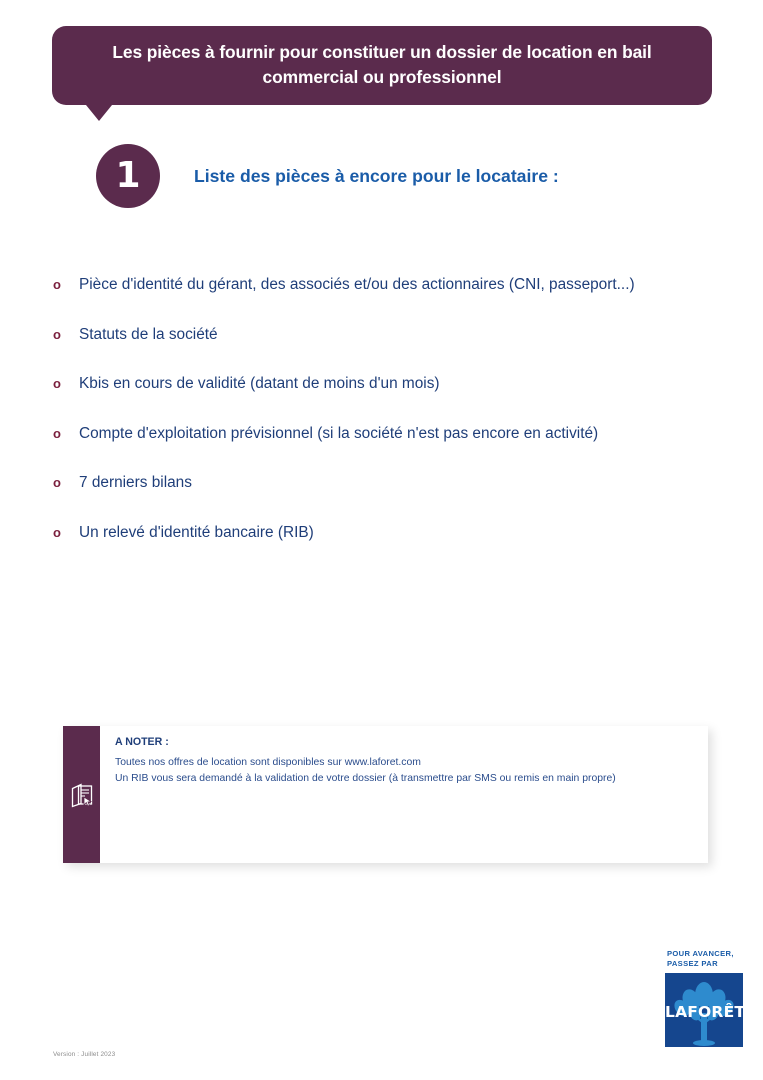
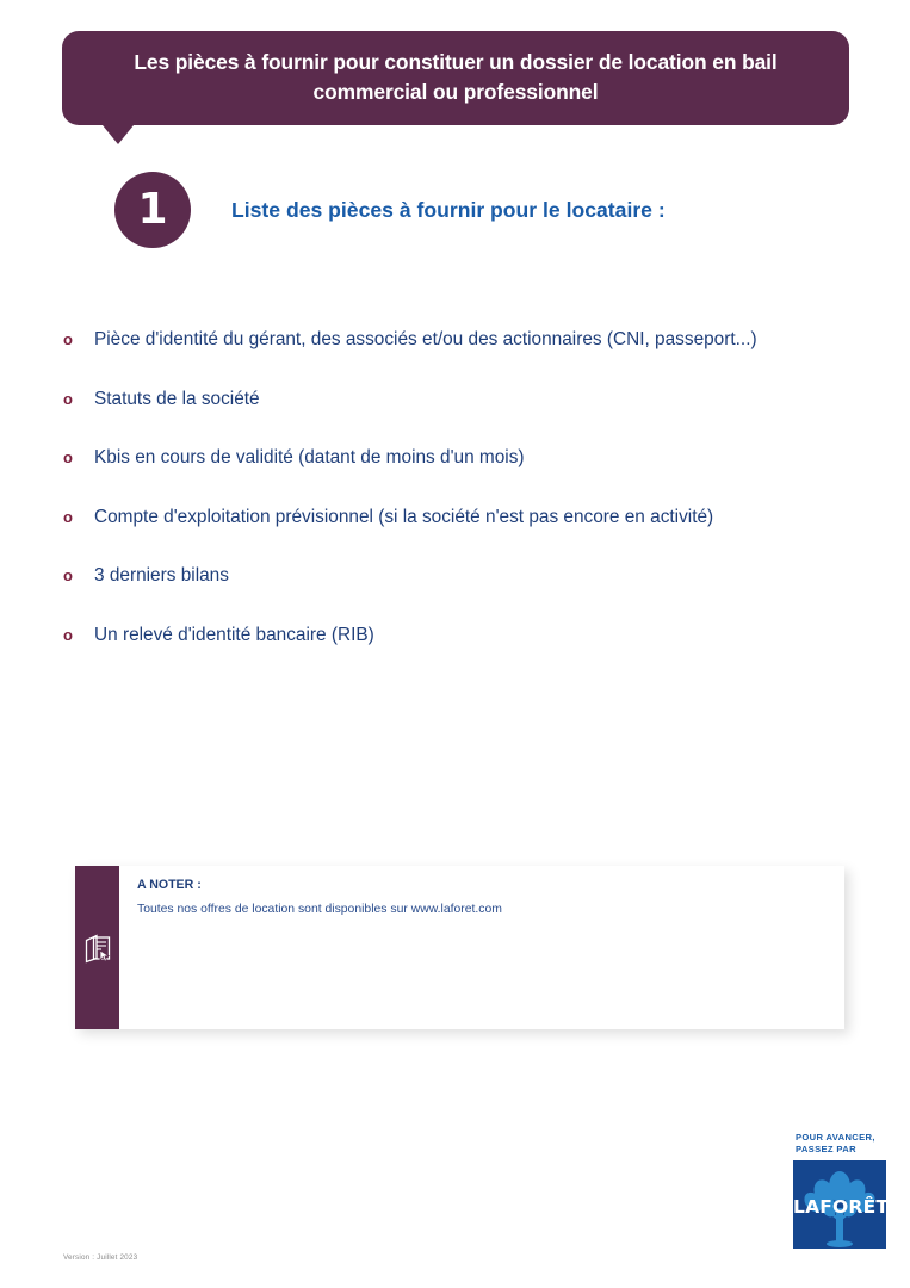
  Les pièces à fournir pour constituer un dossier de location en bail commercial ou professionnel
  1
- Liste des pièces à encore pour le locataire :
+ Liste des pièces à fournir pour le locataire :
  o
  Pièce d'identité du gérant, des associés et/ou des actionnaires (CNI, passeport...)
  o
  Statuts de la société
  o
  Kbis en cours de validité (datant de moins d'un mois)
  o
  Compte d'exploitation prévisionnel (si la société n'est pas encore en activité)
  o
- 7 derniers bilans
+ 3 derniers bilans
  o
  Un relevé d'identité bancaire (RIB)
  A NOTER :
  Toutes nos offres de location sont disponibles sur www.laforet.com
- Un RIB vous sera demandé à la validation de votre dossier (à transmettre par SMS ou remis en main propre)
  POUR AVANCER,
  PASSEZ PAR
  LAFORÊT
